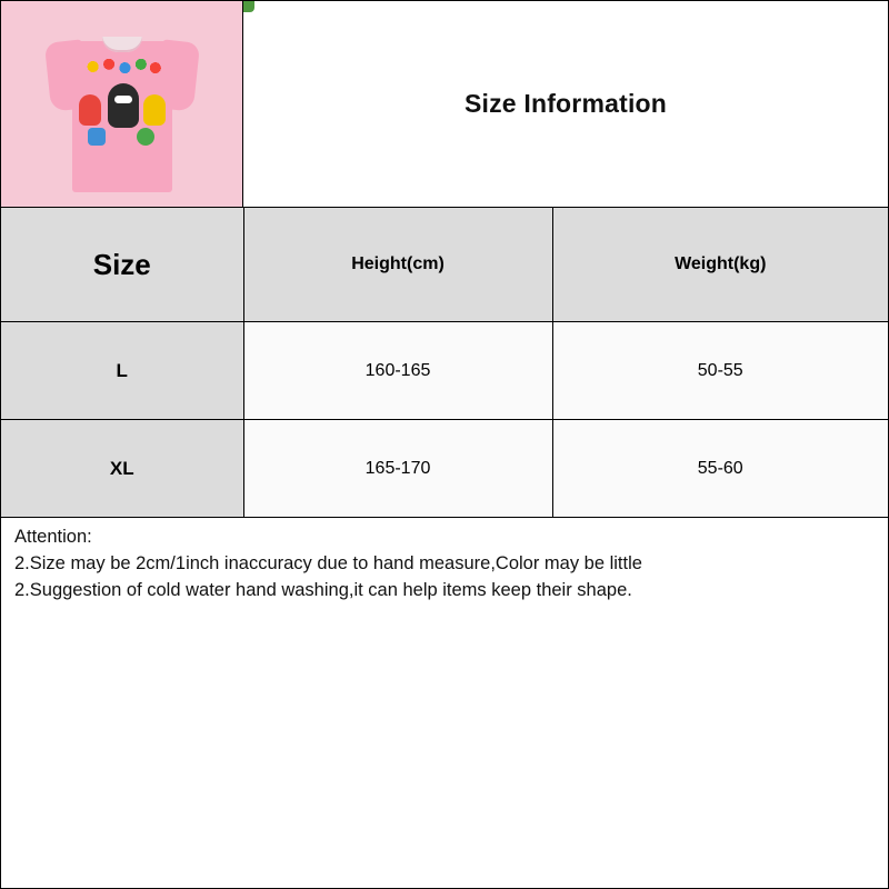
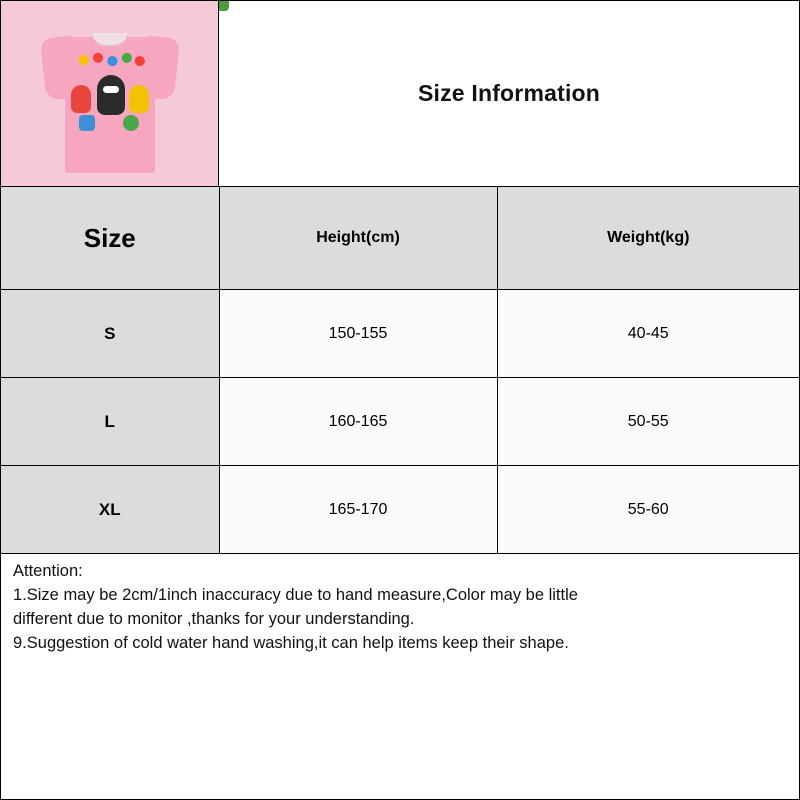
  Size Information
  Size	Height(cm)	Weight(kg)
+ S	150-155	40-45
  L	160-165	50-55
  XL	165-170	55-60
  Attention:
- 2.Size may be 2cm/1inch inaccuracy due to hand measure,Color may be little
+ 1.Size may be 2cm/1inch inaccuracy due to hand measure,Color may be little
+ different due to monitor ,thanks for your understanding.
- 2.Suggestion of cold water hand washing,it can help items keep their shape.
+ 9.Suggestion of cold water hand washing,it can help items keep their shape.
